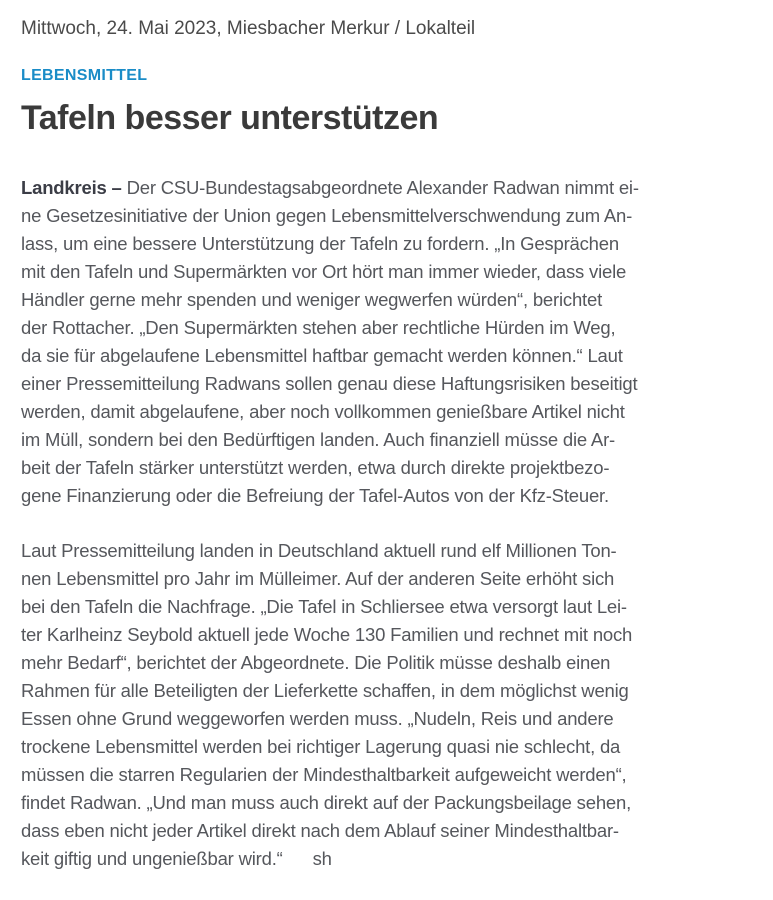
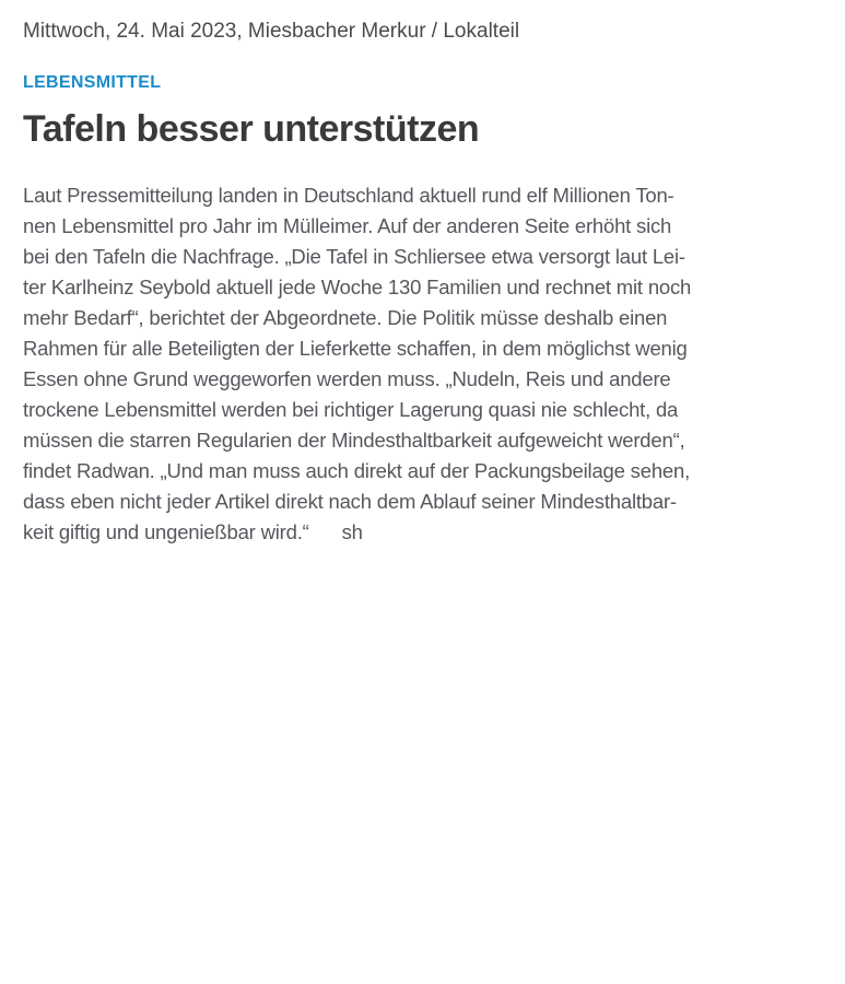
  Mittwoch, 24. Mai 2023, Miesbacher Merkur / Lokalteil
  LEBENSMITTEL
  Tafeln besser unterstützen
- Landkreis – Der CSU-Bundestagsabgeordnete Alexander Radwan nimmt ei-
- ne Gesetzesinitiative der Union gegen Lebensmittelverschwendung zum An-
- lass, um eine bessere Unterstützung der Tafeln zu fordern. „In Gesprächen
- mit den Tafeln und Supermärkten vor Ort hört man immer wieder, dass viele
- Händler gerne mehr spenden und weniger wegwerfen würden“, berichtet
- der Rottacher. „Den Supermärkten stehen aber rechtliche Hürden im Weg,
- da sie für abgelaufene Lebensmittel haftbar gemacht werden können.“ Laut
- einer Pressemitteilung Radwans sollen genau diese Haftungsrisiken beseitigt
- werden, damit abgelaufene, aber noch vollkommen genießbare Artikel nicht
- im Müll, sondern bei den Bedürftigen landen. Auch finanziell müsse die Ar-
- beit der Tafeln stärker unterstützt werden, etwa durch direkte projektbezo-
- gene Finanzierung oder die Befreiung der Tafel-Autos von der Kfz-Steuer.
  Laut Pressemitteilung landen in Deutschland aktuell rund elf Millionen Ton-
  nen Lebensmittel pro Jahr im Mülleimer. Auf der anderen Seite erhöht sich
  bei den Tafeln die Nachfrage. „Die Tafel in Schliersee etwa versorgt laut Lei-
  ter Karlheinz Seybold aktuell jede Woche 130 Familien und rechnet mit noch
  mehr Bedarf“, berichtet der Abgeordnete. Die Politik müsse deshalb einen
  Rahmen für alle Beteiligten der Lieferkette schaffen, in dem möglichst wenig
  Essen ohne Grund weggeworfen werden muss. „Nudeln, Reis und andere
  trockene Lebensmittel werden bei richtiger Lagerung quasi nie schlecht, da
  müssen die starren Regularien der Mindesthaltbarkeit aufgeweicht werden“,
  findet Radwan. „Und man muss auch direkt auf der Packungsbeilage sehen,
  dass eben nicht jeder Artikel direkt nach dem Ablauf seiner Mindesthaltbar-
  keit giftig und ungenießbar wird.“ sh
